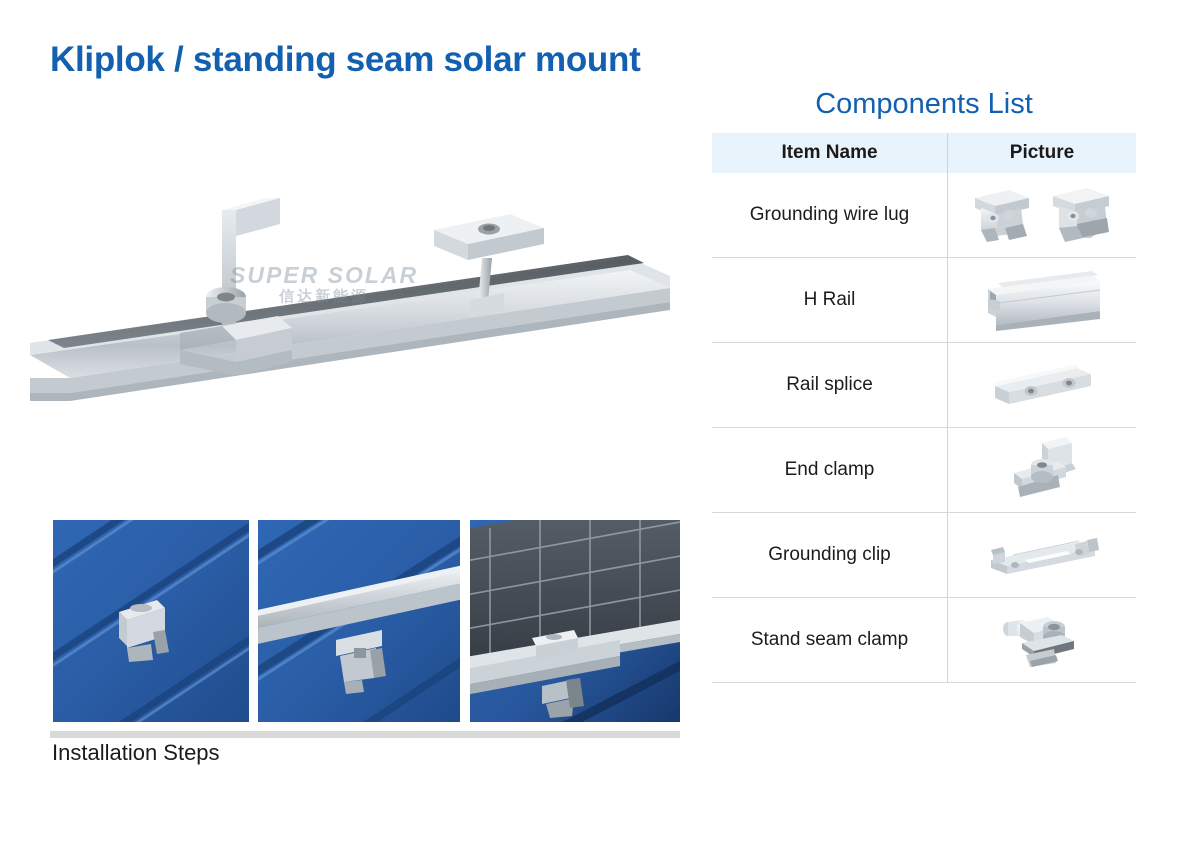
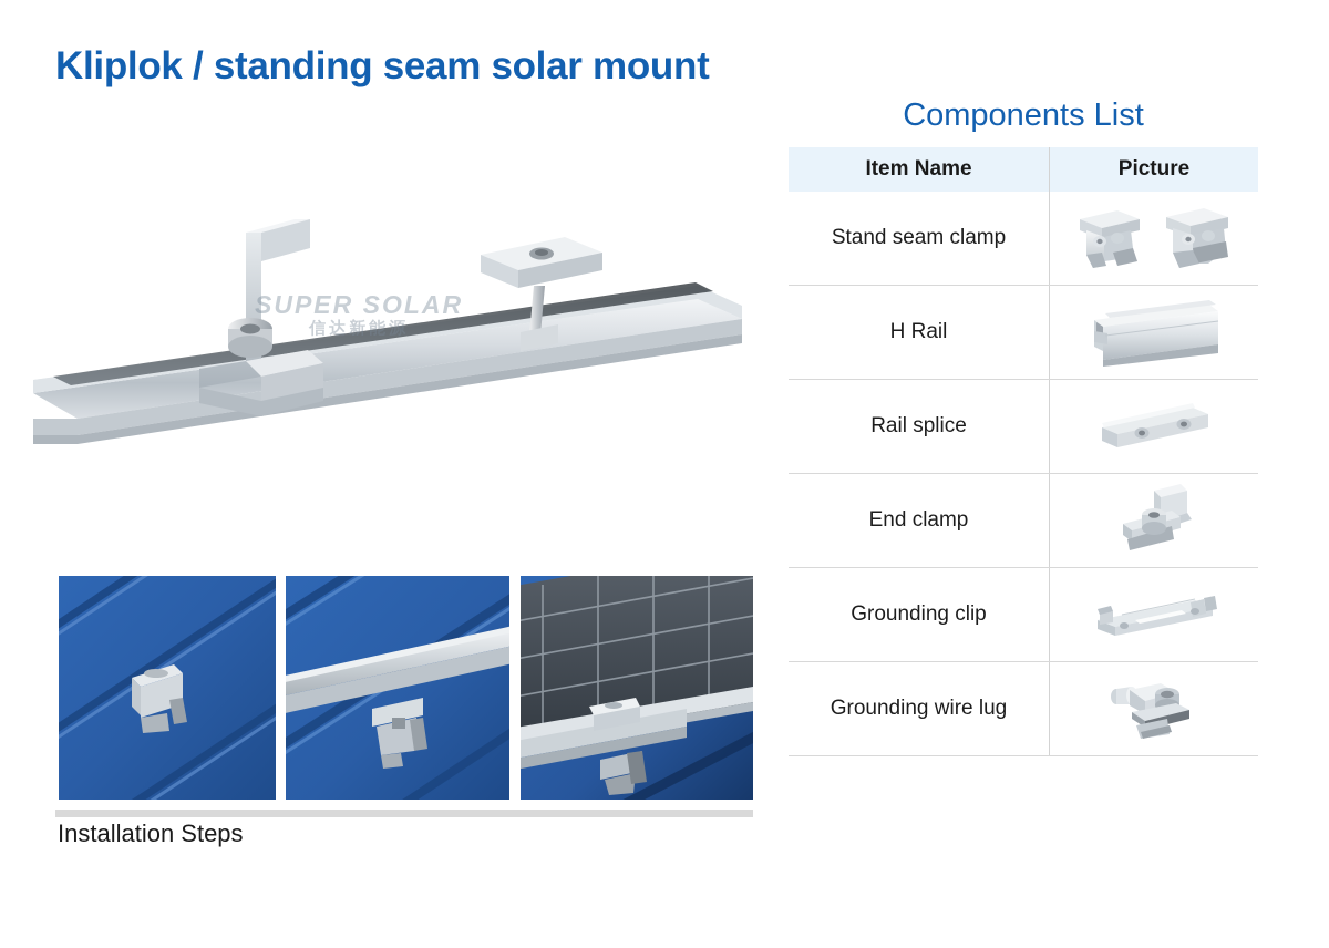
  Kliplok / standing seam solar mount
  SUPER SOLAR
  信达新能源
  Installation Steps
  Components List
  Item Name	Picture
- Grounding wire lug
+ Stand seam clamp
  H Rail
  Rail splice
  End clamp
  Grounding clip
- Stand seam clamp
+ Grounding wire lug
